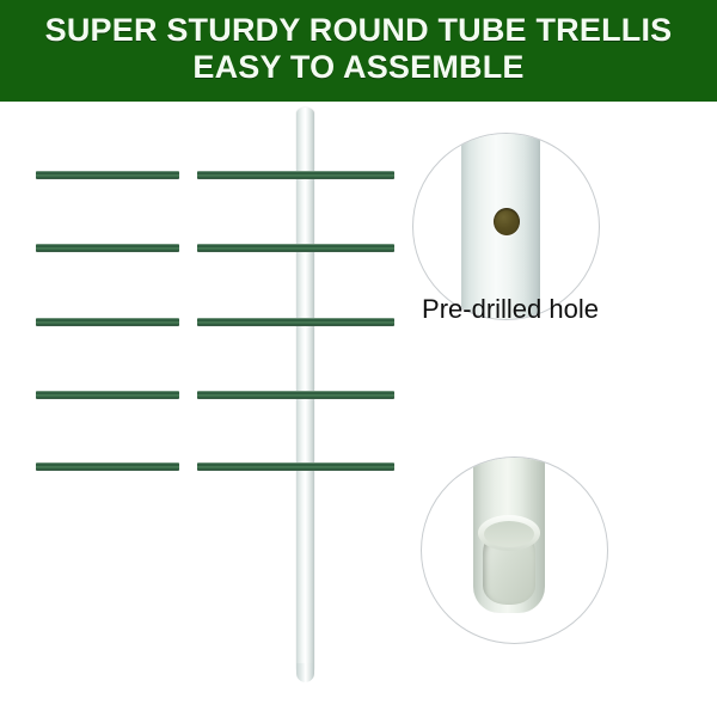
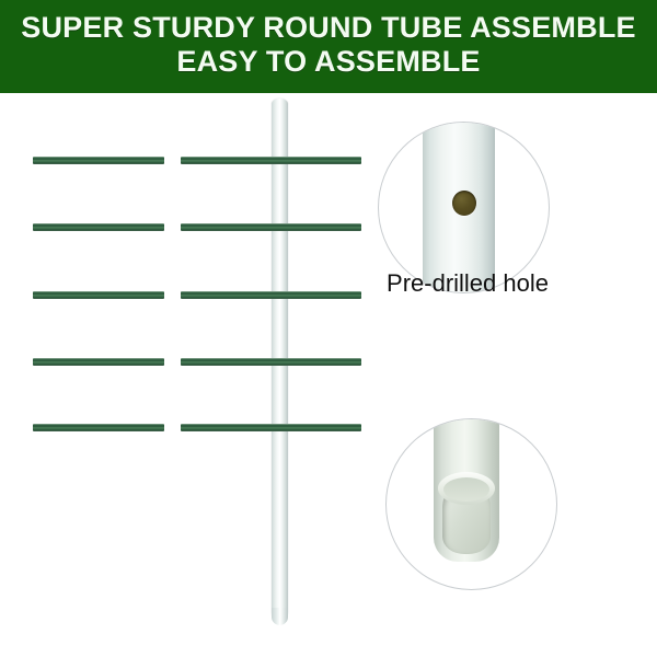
- SUPER STURDY ROUND TUBE TRELLIS
+ SUPER STURDY ROUND TUBE ASSEMBLE
  EASY TO ASSEMBLE
  Pre-drilled hole
